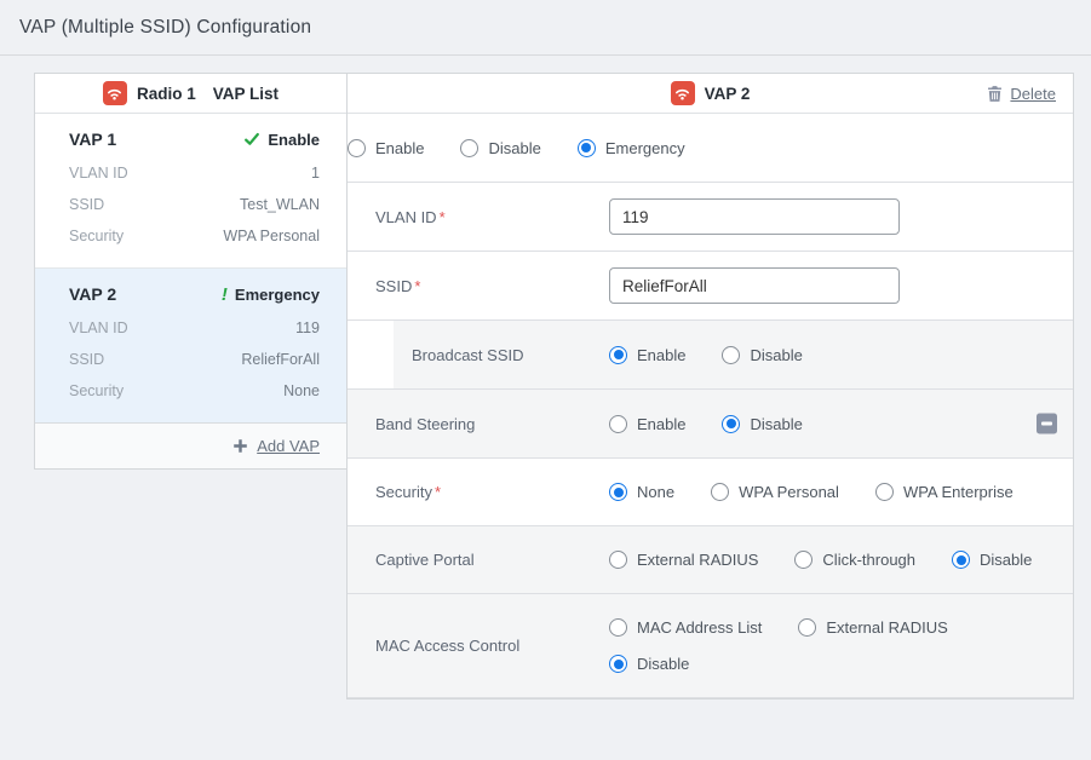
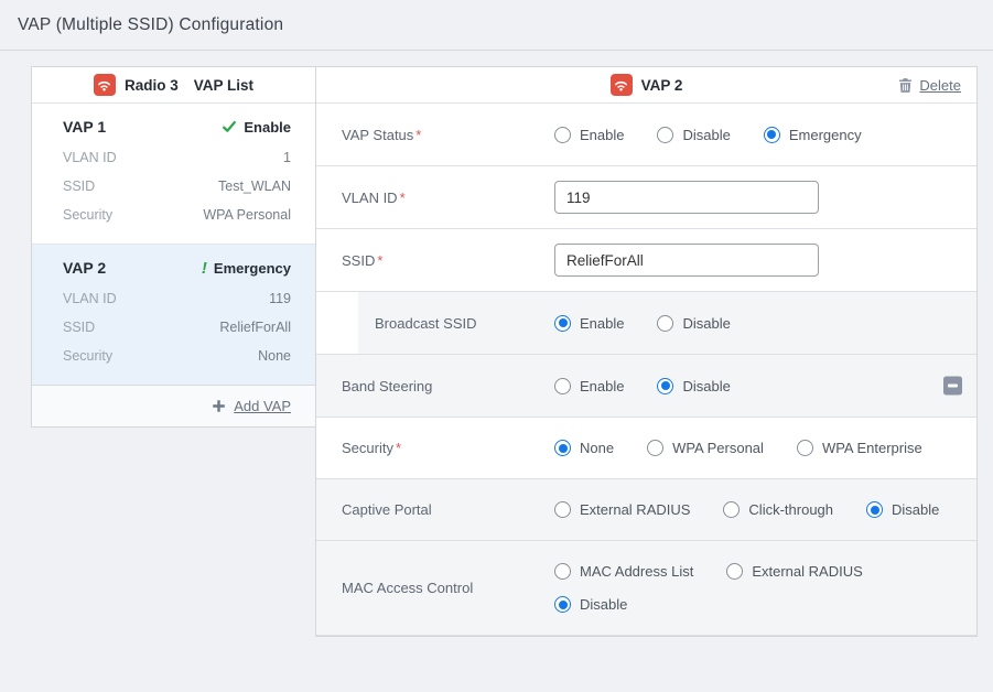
  VAP (Multiple SSID) Configuration
- Radio 1
+ Radio 3
  VAP List
  VAP 1
  Enable
  VLAN ID
  1
  SSID
  Test_WLAN
  Security
  WPA Personal
  VAP 2
  !
  Emergency
  VLAN ID
  119
  SSID
  ReliefForAll
  Security
  None
  Add VAP
  VAP 2
  Delete
+ VAP Status
  Enable
  Disable
  Emergency
  VLAN ID
  119
  SSID
  ReliefForAll
  Broadcast SSID
  Enable
  Disable
  Band Steering
  Enable
  Disable
  Security
  None
  WPA Personal
  WPA Enterprise
  Captive Portal
  External RADIUS
  Click-through
  Disable
  MAC Access Control
  MAC Address List
  External RADIUS
  Disable
